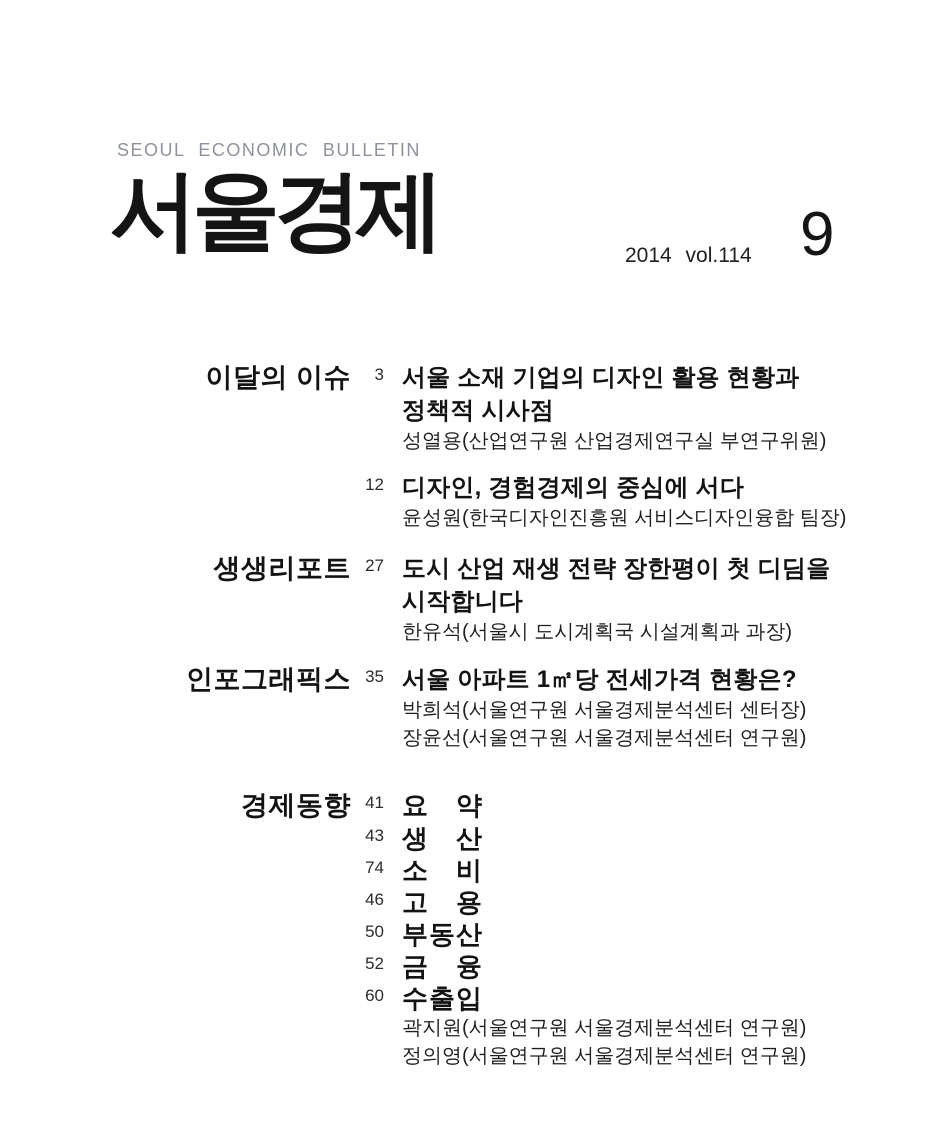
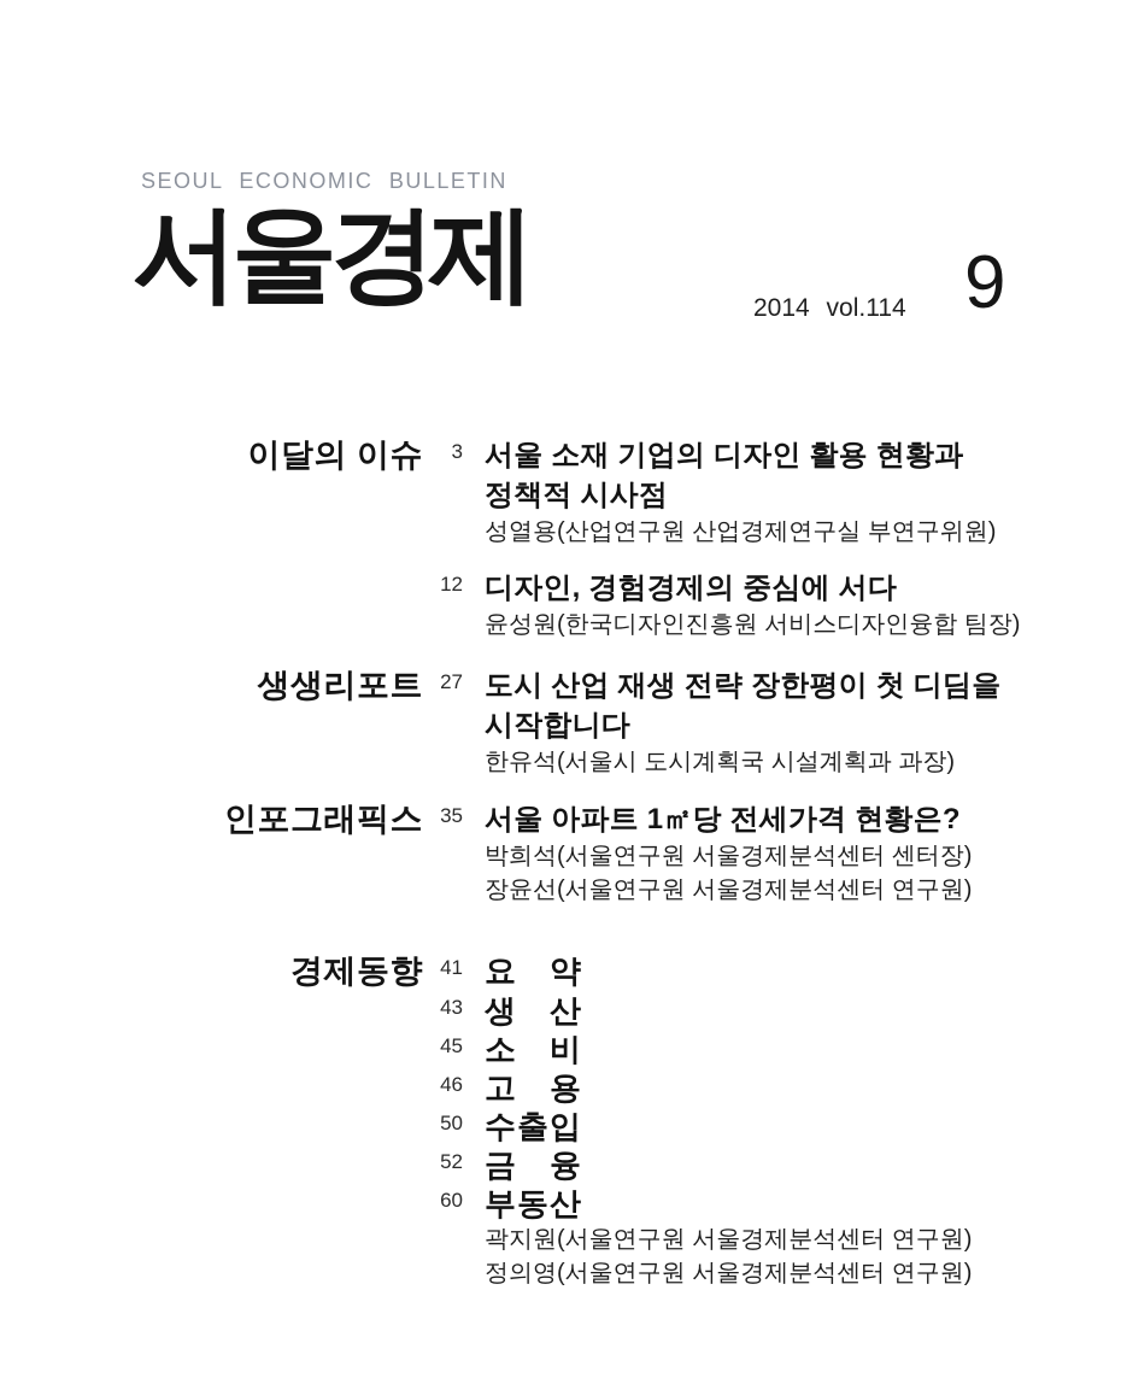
  SEOUL ECONOMIC BULLETIN
  서울경제
  2014 vol.114
  9
  이달의 이슈
  3
  서울 소재 기업의 디자인 활용 현황과
  정책적 시사점
  성열용(산업연구원 산업경제연구실 부연구위원)
  12
  디자인, 경험경제의 중심에 서다
  윤성원(한국디자인진흥원 서비스디자인융합 팀장)
  생생리포트
  27
  도시 산업 재생 전략 장한평이 첫 디딤을
  시작합니다
  한유석(서울시 도시계획국 시설계획과 과장)
  인포그래픽스
  35
  서울 아파트 1㎡당 전세가격 현황은?
  박희석(서울연구원 서울경제분석센터 센터장)
  장윤선(서울연구원 서울경제분석센터 연구원)
  경제동향
  41
  요 약
  43
  생 산
- 74
+ 45
  소 비
  46
  고 용
  50
- 부동산
+ 수출입
  52
  금 융
  60
- 수출입
+ 부동산
  곽지원(서울연구원 서울경제분석센터 연구원)
  정의영(서울연구원 서울경제분석센터 연구원)
